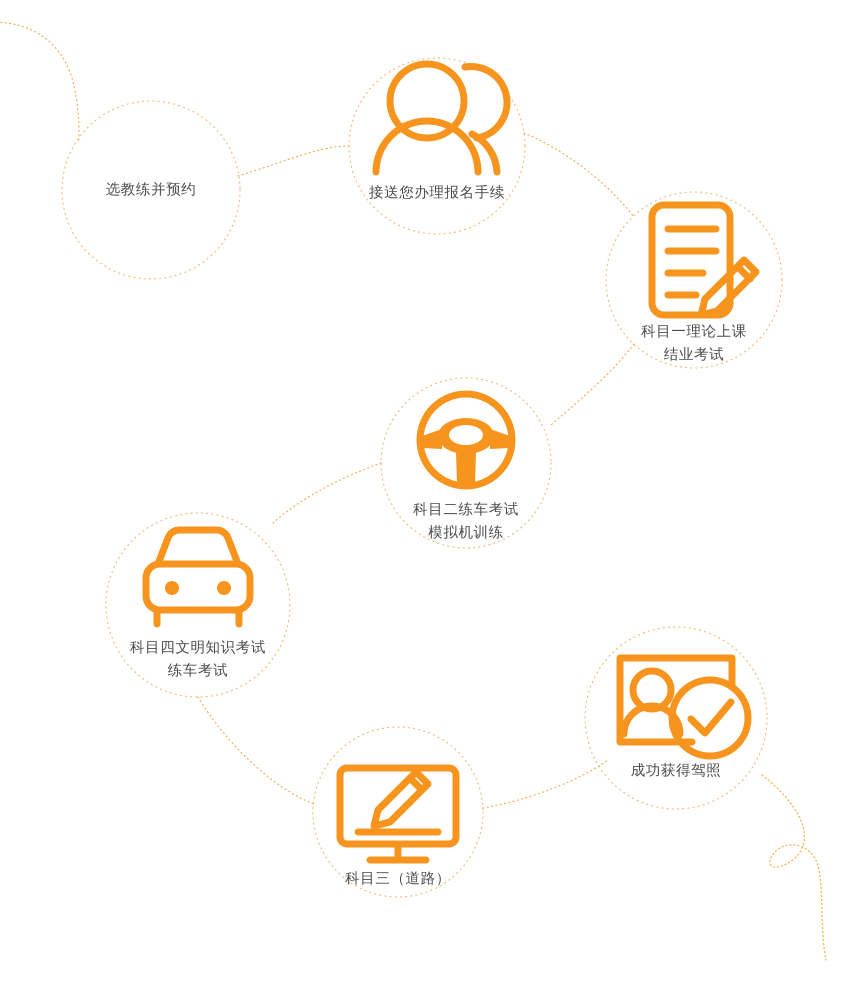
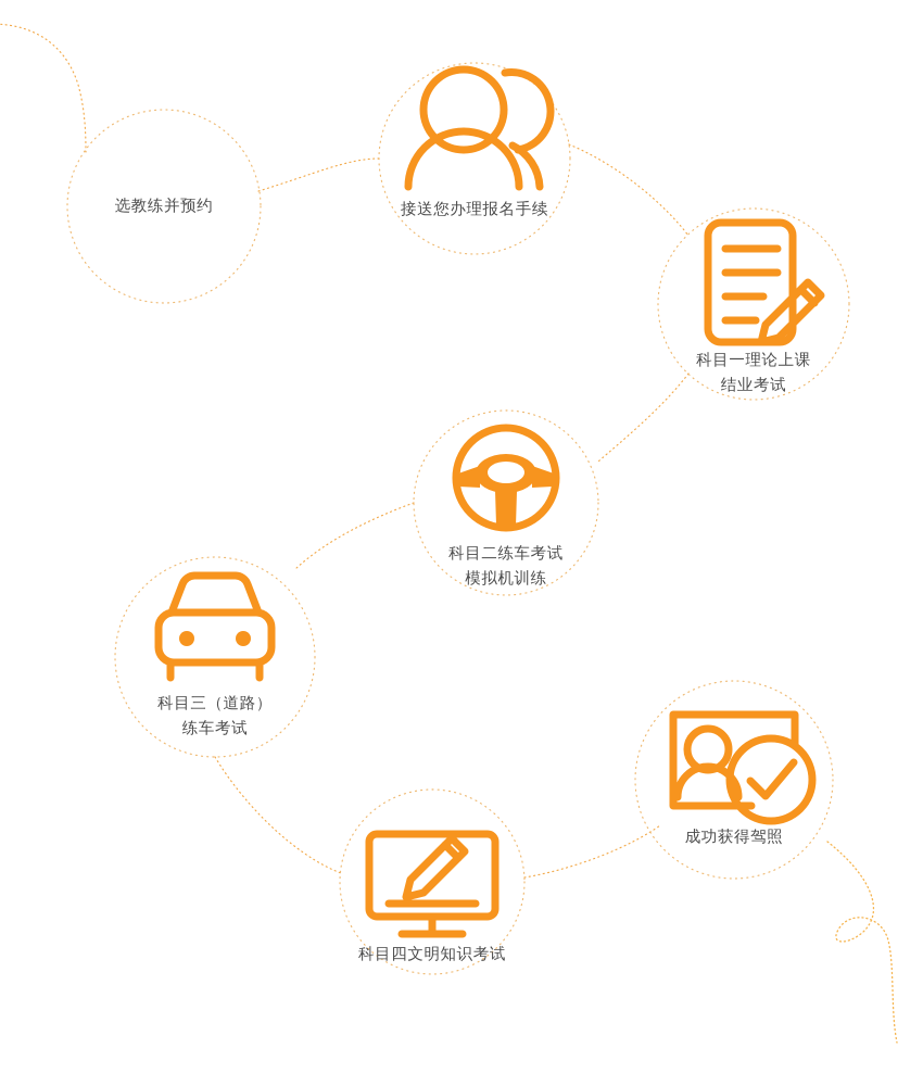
  选教练并预约
  接送您办理报名手续
  科目一理论上课
  结业考试
  科目二练车考试
  模拟机训练
- 科目四文明知识考试
+ 科目三（道路）
  练车考试
- 科目三（道路）
+ 科目四文明知识考试
  成功获得驾照
